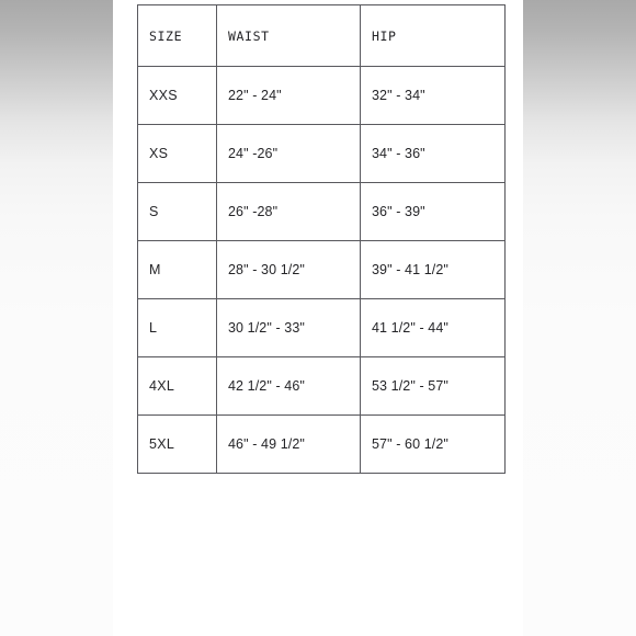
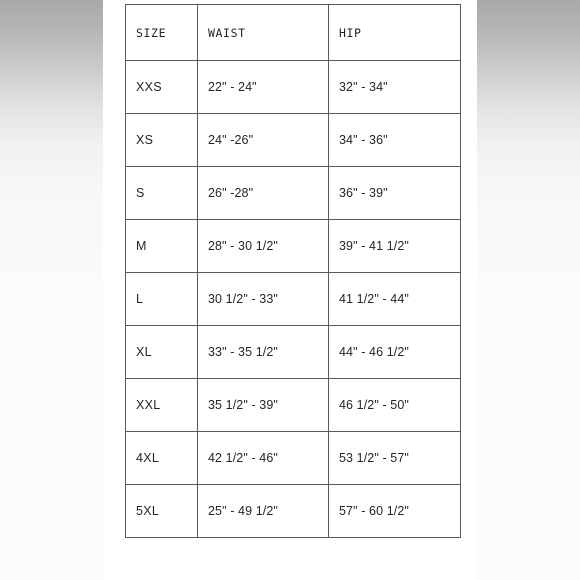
  SIZE	WAIST	HIP
  XXS	22" - 24"	32" - 34"
  XS	24" -26"	34" - 36"
  S	26" -28"	36" - 39"
  M	28" - 30 1/2"	39" - 41 1/2"
  L	30 1/2" - 33"	41 1/2" - 44"
+ XL	33" - 35 1/2"	44" - 46 1/2"
+ XXL	35 1/2" - 39"	46 1/2" - 50"
  4XL	42 1/2" - 46"	53 1/2" - 57"
- 5XL	46" - 49 1/2"	57" - 60 1/2"
+ 5XL	25" - 49 1/2"	57" - 60 1/2"
